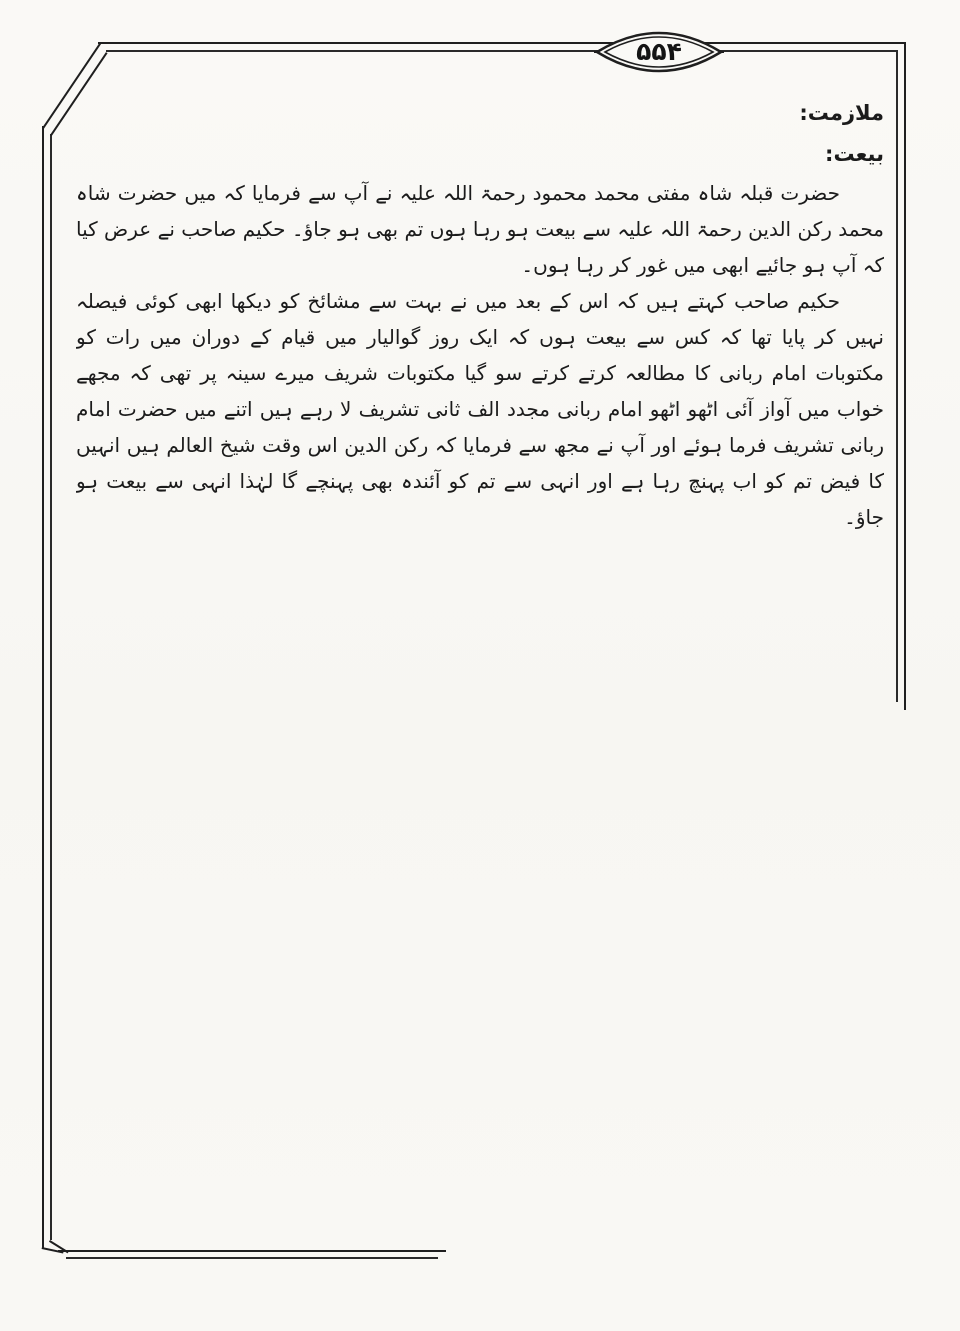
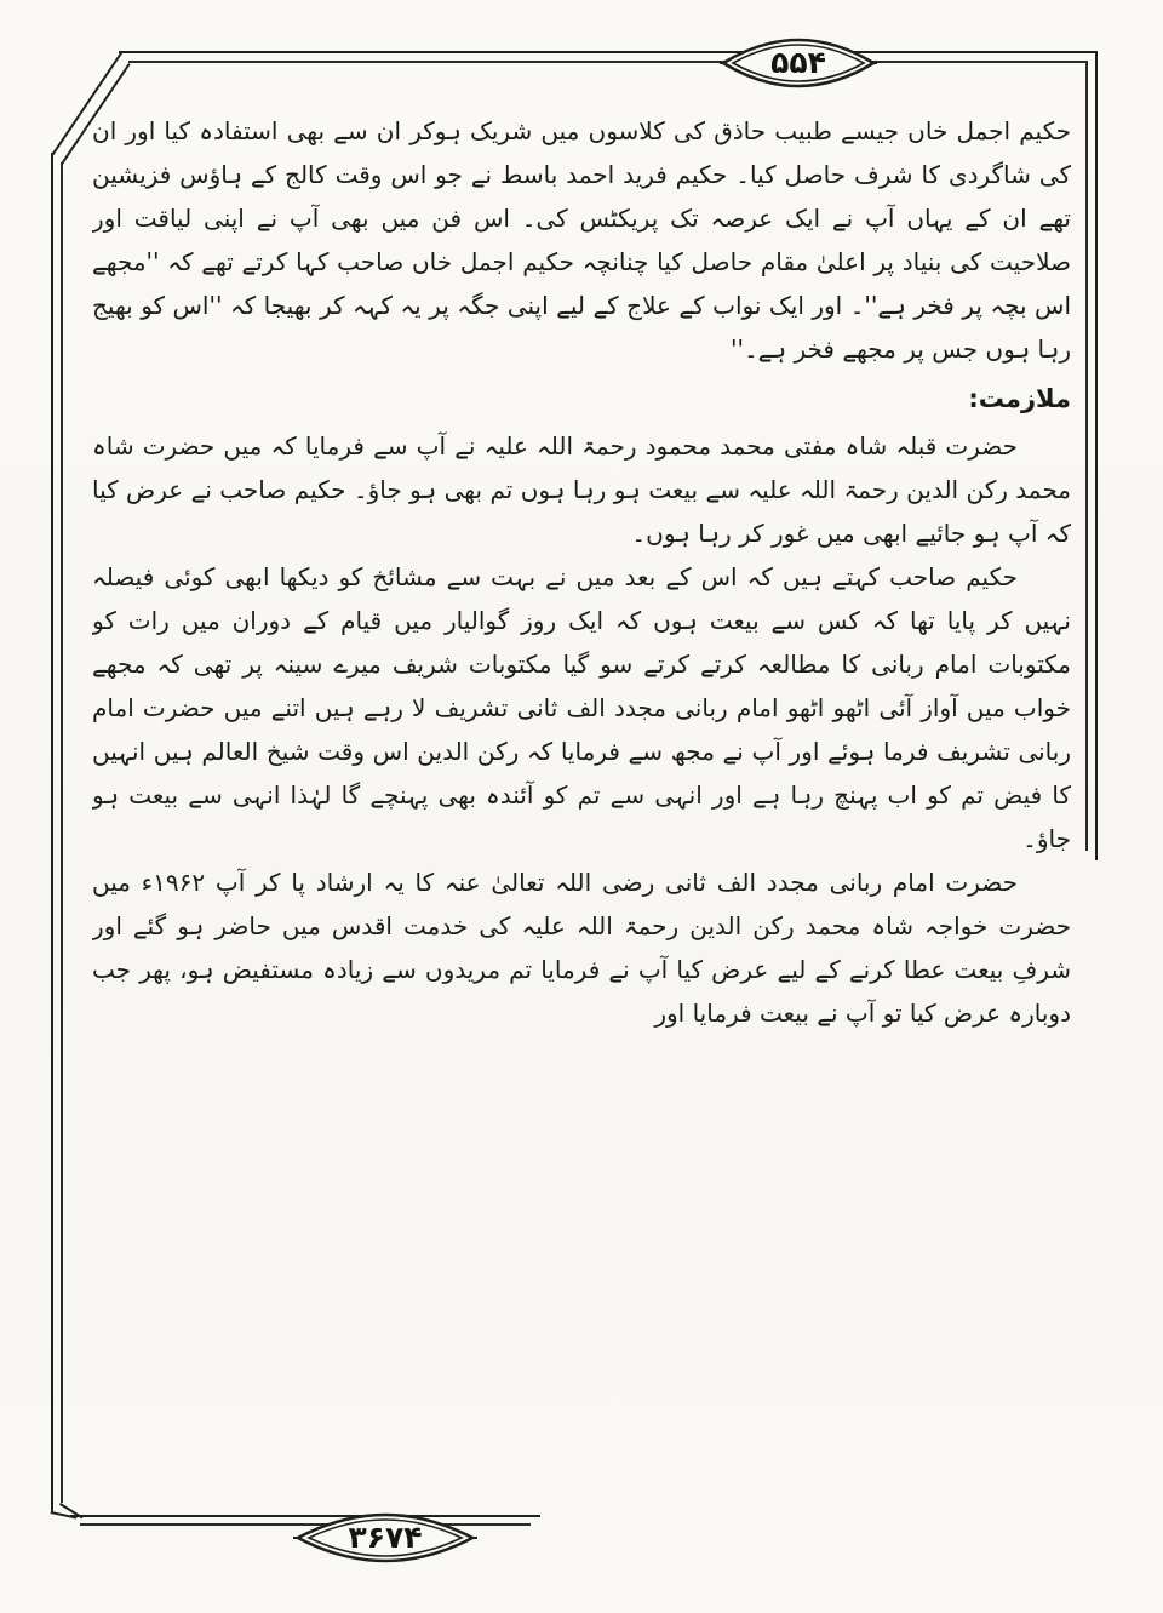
  ۵۵۴
+ ۳۶۷۴
+ حکیم اجمل خاں جیسے طبیب حاذق کی کلاسوں میں شریک ہوکر ان سے بھی استفادہ کیا اور ان کی شاگردی کا شرف حاصل کیا۔ حکیم فرید احمد باسط نے جو اس وقت کالج کے ہاؤس فزیشین تھے ان کے یہاں آپ نے ایک عرصہ تک پریکٹس کی۔ اس فن میں بھی آپ نے اپنی لیاقت اور صلاحیت کی بنیاد پر اعلیٰ مقام حاصل کیا چنانچہ حکیم اجمل خاں صاحب کہا کرتے تھے کہ ''مجھے اس بچہ پر فخر ہے''۔ اور ایک نواب کے علاج کے لیے اپنی جگہ پر یہ کہہ کر بھیجا کہ ''اس کو بھیج رہا ہوں جس پر مجھے فخر ہے۔''
  ملازمت:
- بیعت:
  حضرت قبلہ شاہ مفتی محمد محمود رحمۃ اللہ علیہ نے آپ سے فرمایا کہ میں حضرت شاہ محمد رکن الدین رحمۃ اللہ علیہ سے بیعت ہو رہا ہوں تم بھی ہو جاؤ۔ حکیم صاحب نے عرض کیا کہ آپ ہو جائیے ابھی میں غور کر رہا ہوں۔
  حکیم صاحب کہتے ہیں کہ اس کے بعد میں نے بہت سے مشائخ کو دیکھا ابھی کوئی فیصلہ نہیں کر پایا تھا کہ کس سے بیعت ہوں کہ ایک روز گوالیار میں قیام کے دوران میں رات کو مکتوبات امام ربانی کا مطالعہ کرتے کرتے سو گیا مکتوبات شریف میرے سینہ پر تھی کہ مجھے خواب میں آواز آئی اٹھو اٹھو امام ربانی مجدد الف ثانی تشریف لا رہے ہیں اتنے میں حضرت امام ربانی تشریف فرما ہوئے اور آپ نے مجھ سے فرمایا کہ رکن الدین اس وقت شیخ العالم ہیں انہیں کا فیض تم کو اب پہنچ رہا ہے اور انہی سے تم کو آئندہ بھی پہنچے گا لہٰذا انہی سے بیعت ہو جاؤ۔
+ حضرت امام ربانی مجدد الف ثانی رضی اللہ تعالیٰ عنہ کا یہ ارشاد پا کر آپ ۱۹۶۲ء میں حضرت خواجہ شاہ محمد رکن الدین رحمۃ اللہ علیہ کی خدمت اقدس میں حاضر ہو گئے اور شرفِ بیعت عطا کرنے کے لیے عرض کیا آپ نے فرمایا تم مریدوں سے زیادہ مستفیض ہو، پھر جب دوبارہ عرض کیا تو آپ نے بیعت فرمایا اور
